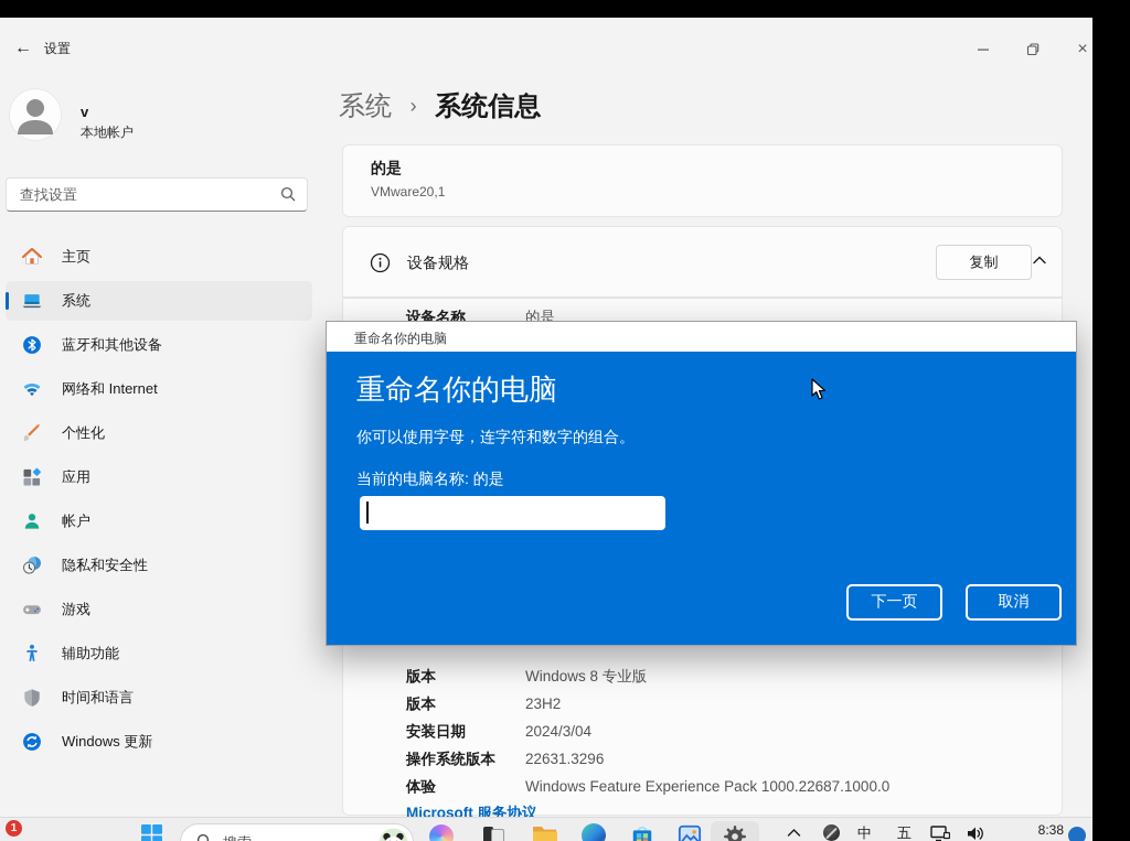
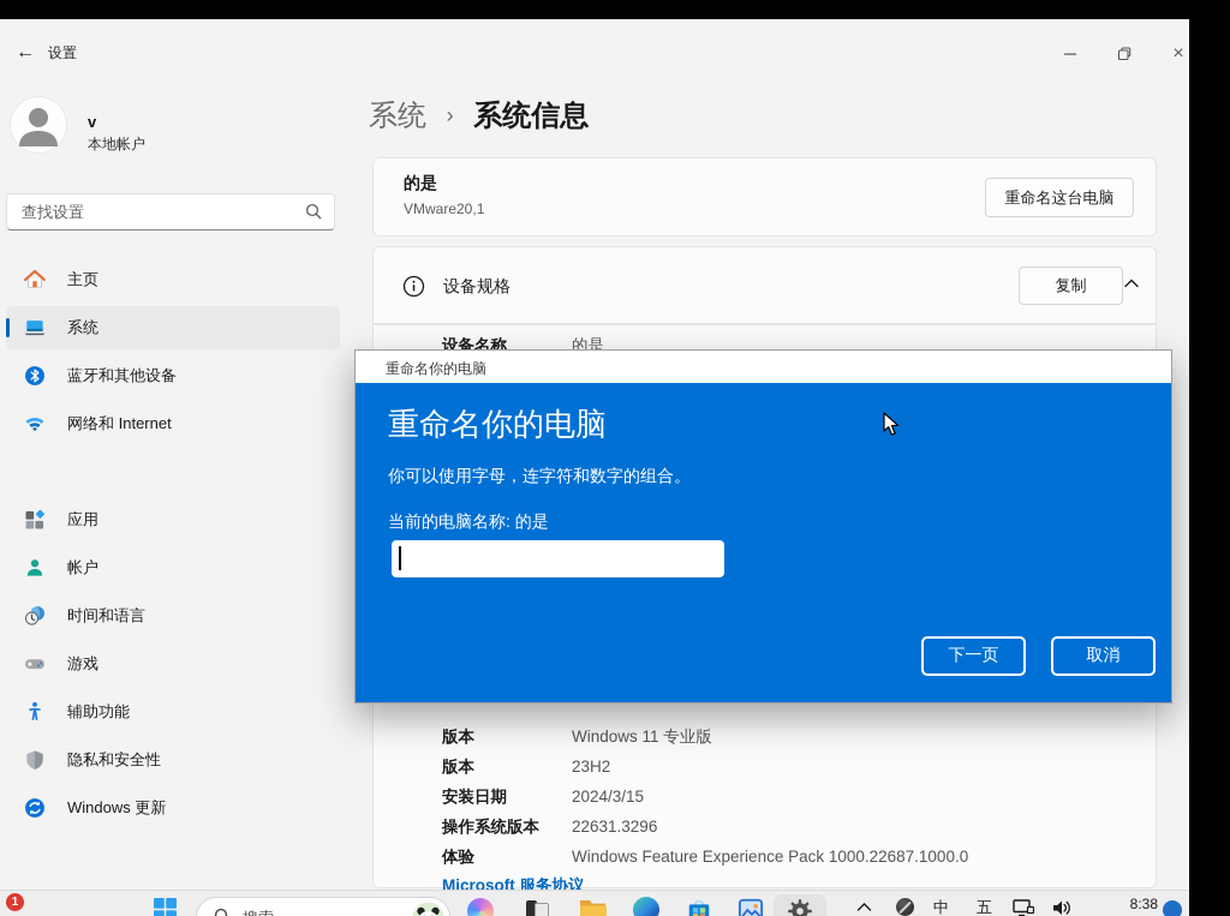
  ←
  设置
  ×
  v
  本地帐户
  查找设置
  主页
  系统
  蓝牙和其他设备
  网络和 Internet
- 个性化
  应用
  帐户
- 隐私和安全性
+ 时间和语言
  游戏
  辅助功能
- 时间和语言
+ 隐私和安全性
  Windows 更新
  系统 › 系统信息
  的是
  VMware20,1
+ 重命名这台电脑
  设备规格
  复制
  设备名称
  的是
  版本
- Windows 8 专业版
+ Windows 11 专业版
  版本
  23H2
  安装日期
- 2024/3/04
+ 2024/3/15
  操作系统版本
  22631.3296
  体验
  Windows Feature Experience Pack 1000.22687.1000.0
  Microsoft 服务协议
  重命名你的电脑
  重命名你的电脑
  你可以使用字母，连字符和数字的组合。
  当前的电脑名称: 的是
  下一页
  取消
  1
  中
  五
  8:38
